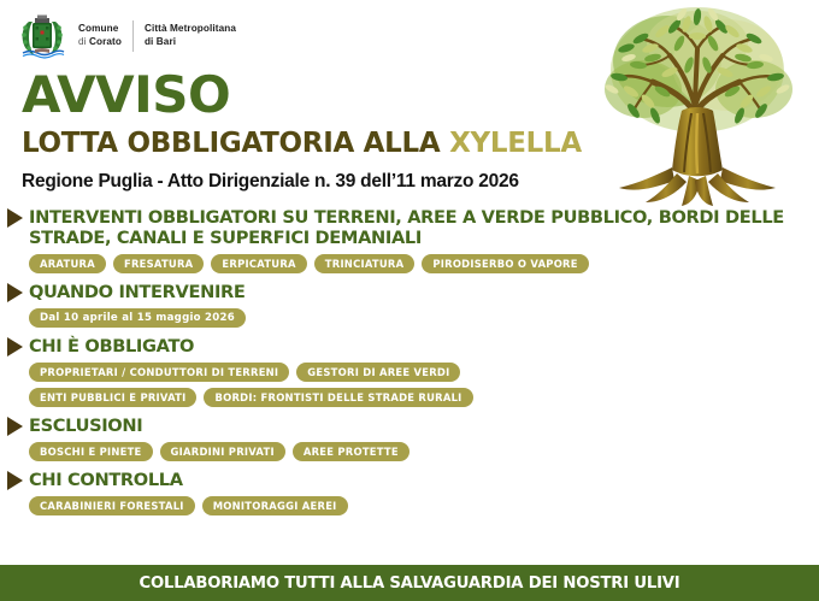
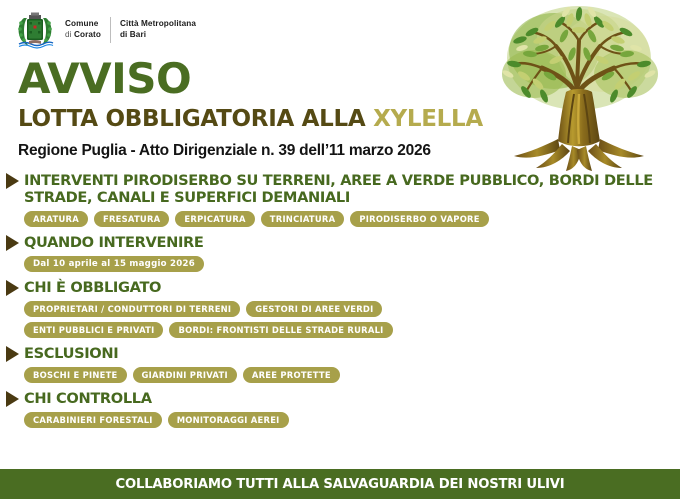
  Comune
  di Corato
  Città Metropolitana
  di Bari
  AVVISO
  LOTTA OBBLIGATORIA ALLA XYLELLA
  Regione Puglia - Atto Dirigenziale n. 39 dell’11 marzo 2026
- INTERVENTI OBBLIGATORI SU TERRENI, AREE A VERDE PUBBLICO, BORDI DELLE STRADE, CANALI E SUPERFICI DEMANIALI
+ INTERVENTI PIRODISERBO SU TERRENI, AREE A VERDE PUBBLICO, BORDI DELLE STRADE, CANALI E SUPERFICI DEMANIALI
  ARATURA
  FRESATURA
  ERPICATURA
  TRINCIATURA
  PIRODISERBO O VAPORE
  QUANDO INTERVENIRE
  Dal 10 aprile al 15 maggio 2026
  CHI È OBBLIGATO
  PROPRIETARI / CONDUTTORI DI TERRENI
  GESTORI DI AREE VERDI
  ENTI PUBBLICI E PRIVATI
  BORDI: FRONTISTI DELLE STRADE RURALI
  ESCLUSIONI
  BOSCHI E PINETE
  GIARDINI PRIVATI
  AREE PROTETTE
  CHI CONTROLLA
  CARABINIERI FORESTALI
  MONITORAGGI AEREI
  COLLABORIAMO TUTTI ALLA SALVAGUARDIA DEI NOSTRI ULIVI
